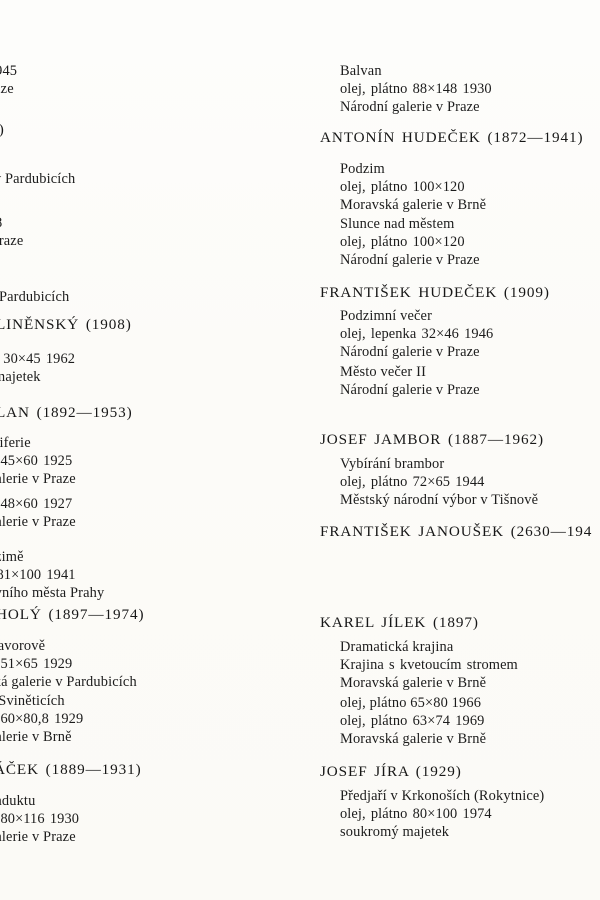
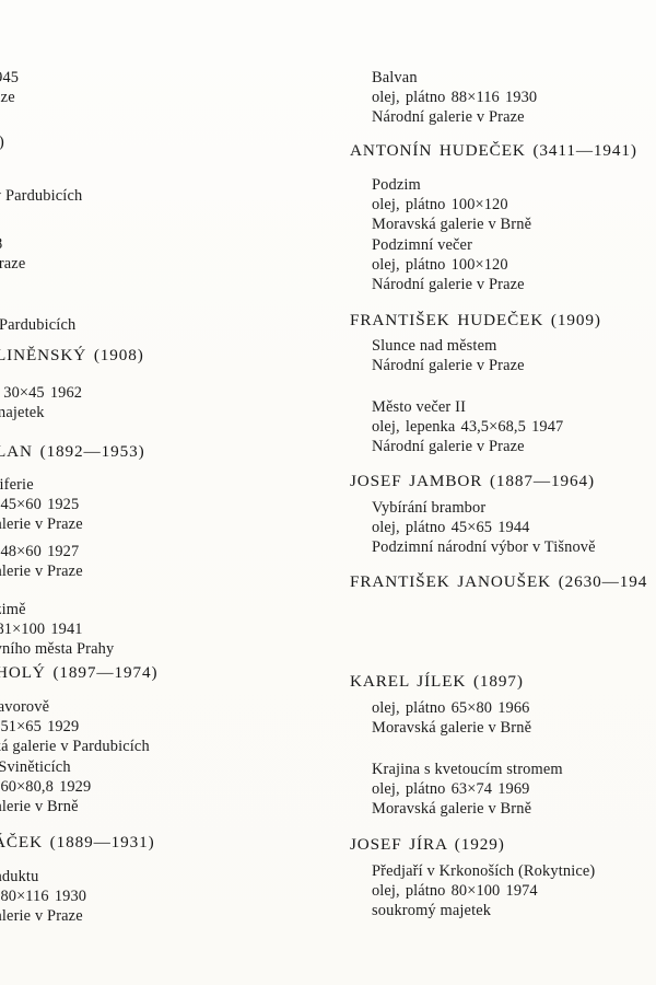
  LINĚNSKÝ (1908)
  30×45 1962
  ajetek
  LAN (1892—1953)
  iferie
  45×60 1925
  lerie v Praze
  48×60 1927
  lerie v Praze
  81×100 1941
  ního města Prahy
  HOLÝ (1897—1974)
  avorově
  51×65 1929
  á galerie v Pardubicích
  Sviněticích
  60×80,8 1929
  lerie v Brně
  ČEK (1889—1931)
  duktu
  80×116 1930
  lerie v Praze
  Balvan
- olej, plátno 88×148 1930
+ olej, plátno 88×116 1930
  Národní galerie v Praze
- ANTONÍN HUDEČEK (1872—1941)
+ ANTONÍN HUDEČEK (3411—1941)
  Podzim
  olej, plátno 100×120
  Moravská galerie v Brně
- Slunce nad městem
+ Podzimní večer
  olej, plátno 100×120
  Národní galerie v Praze
  FRANTIŠEK HUDEČEK (1909)
- Podzimní večer
+ Slunce nad městem
- olej, lepenka 32×46 1946
  Národní galerie v Praze
  Město večer II
+ olej, lepenka 43,5×68,5 1947
  Národní galerie v Praze
- JOSEF JAMBOR (1887—1962)
+ JOSEF JAMBOR (1887—1964)
  Vybírání brambor
- olej, plátno 72×65 1944
+ olej, plátno 45×65 1944
- Městský národní výbor v Tišnově
+ Podzimní národní výbor v Tišnově
  FRANTIŠEK JANOUŠEK (2630—194
  KAREL JÍLEK (1897)
- Dramatická krajina
- Krajina s kvetoucím stromem
+ olej, plátno 65×80 1966
  Moravská galerie v Brně
- olej, plátno 65×80 1966
+ Krajina s kvetoucím stromem
  olej, plátno 63×74 1969
  Moravská galerie v Brně
  JOSEF JÍRA (1929)
  Předjaří v Krkonoších (Rokytnice)
  olej, plátno 80×100 1974
  soukromý majetek
